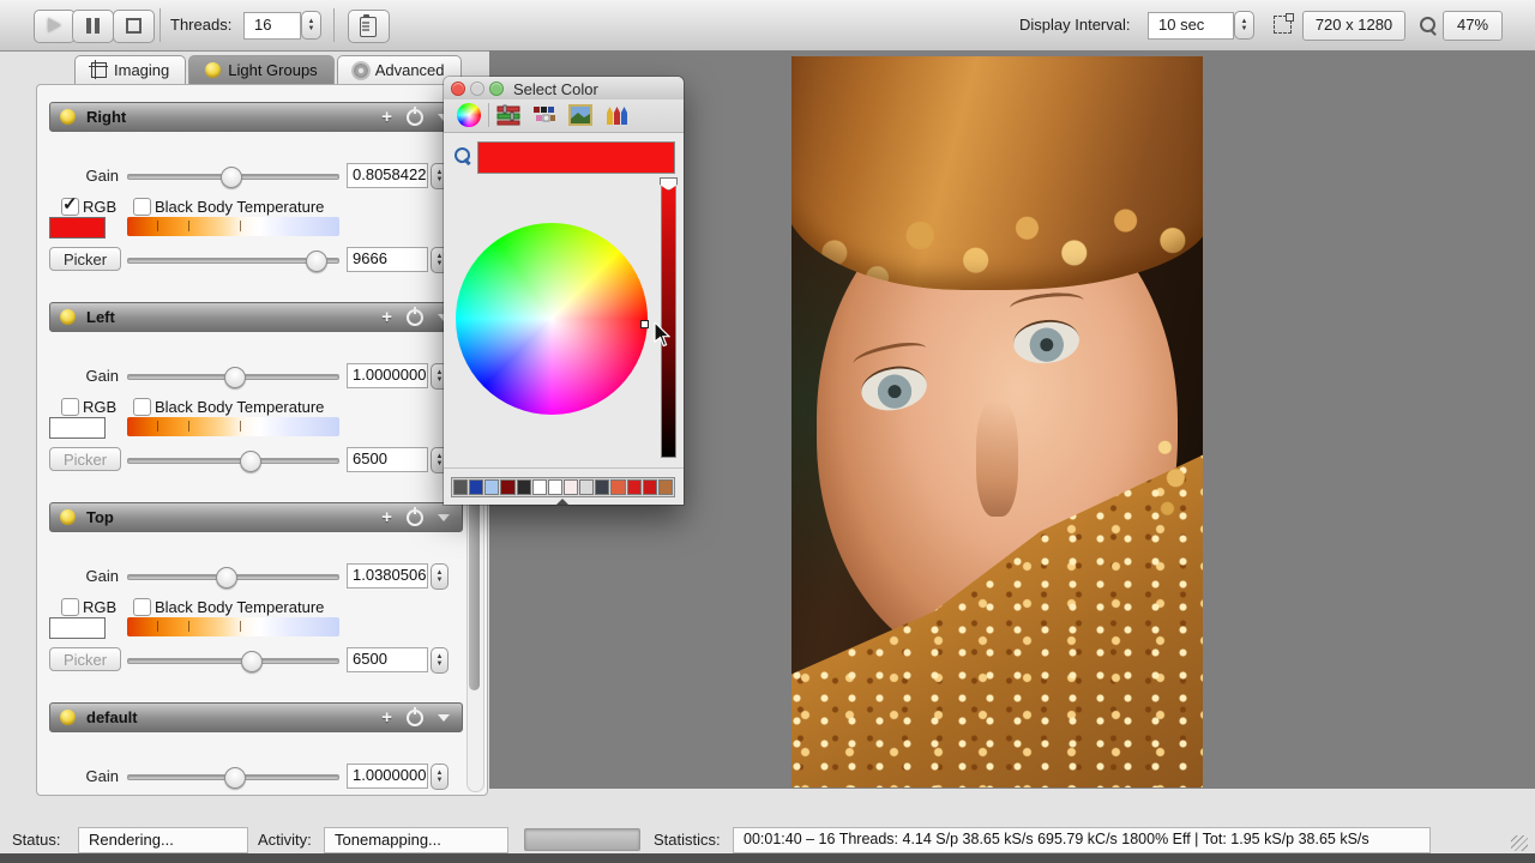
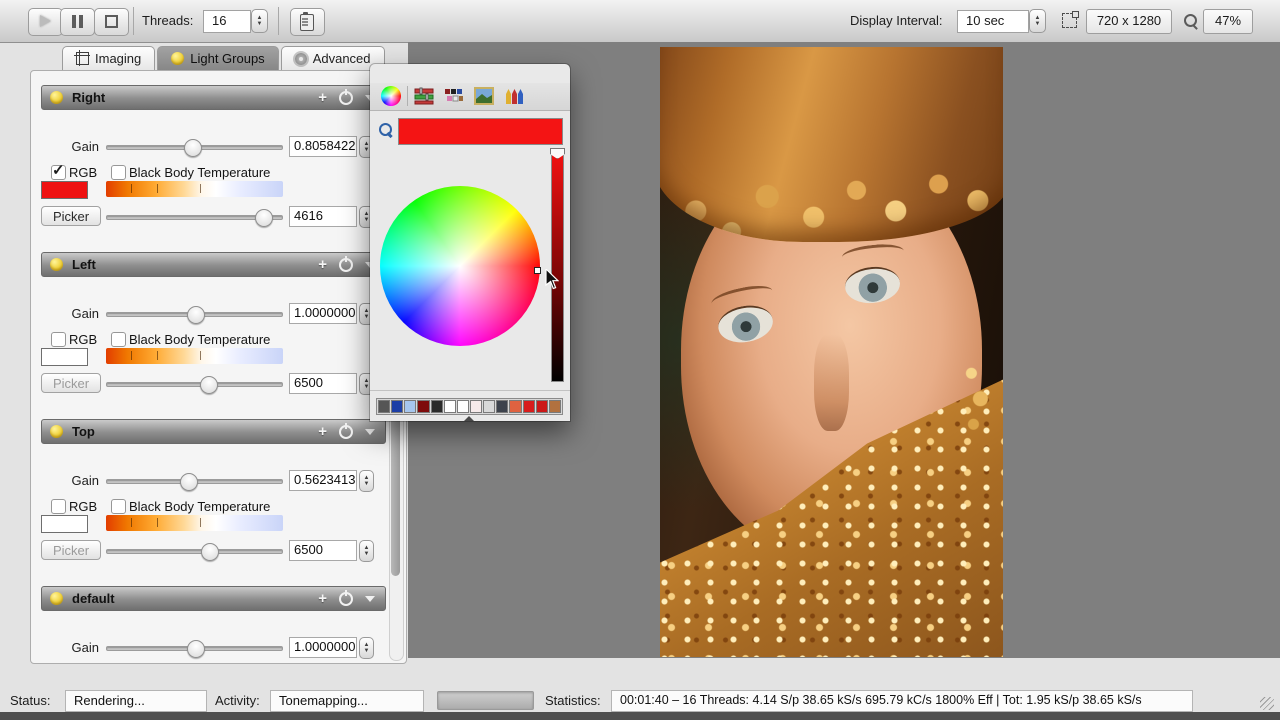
  Threads:
  16
  Display Interval:
  10 sec
  720 x 1280
  47%
  Imaging
  Light Groups
  Advanced
  Right
  +
  Gain
  0.8058422
  RGB
  Black Body Temperature
  Picker
- 9666
+ 4616
  Left
  +
  Gain
  1.0000000
  RGB
  Black Body Temperature
  Picker
  6500
  Top
  +
  Gain
- 1.0380506
+ 0.5623413
  RGB
  Black Body Temperature
  Picker
  6500
  default
  +
  Gain
  1.0000000
- Select Color
  Status:
  Rendering...
  Activity:
  Tonemapping...
  Statistics:
  00:01:40 – 16 Threads: 4.14 S/p 38.65 kS/s 695.79 kC/s 1800% Eff | Tot: 1.95 kS/p 38.65 kS/s
